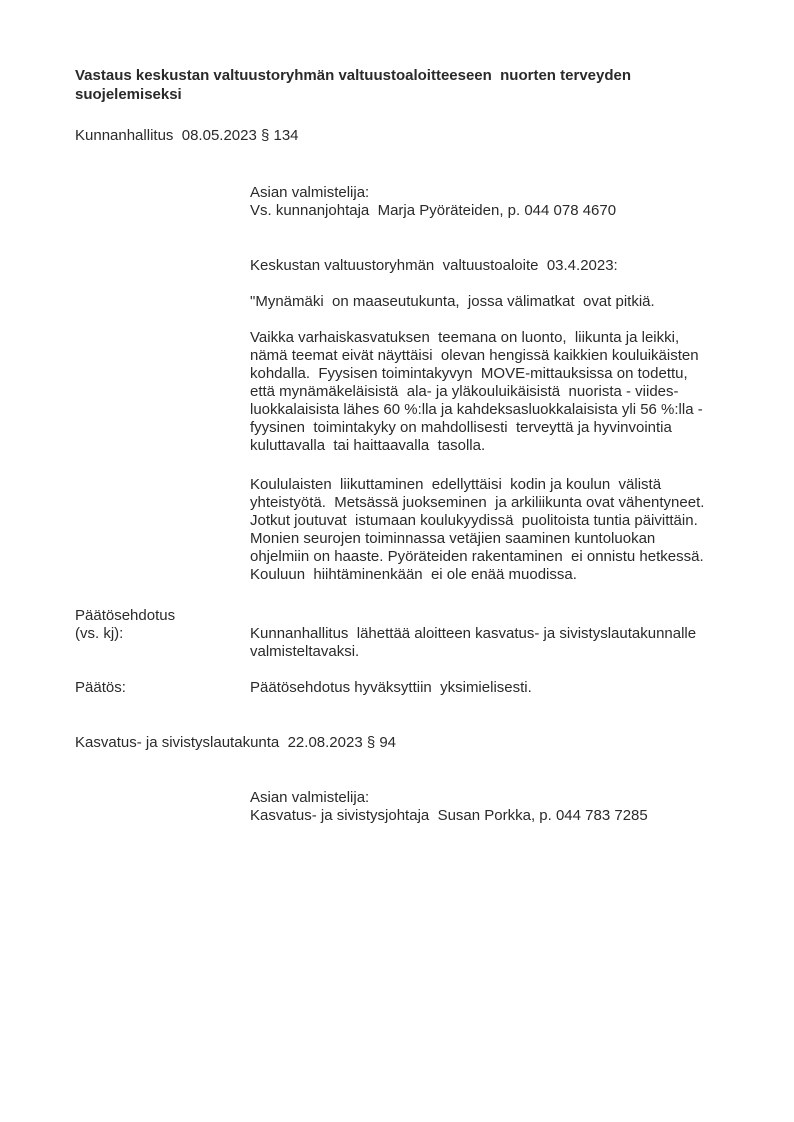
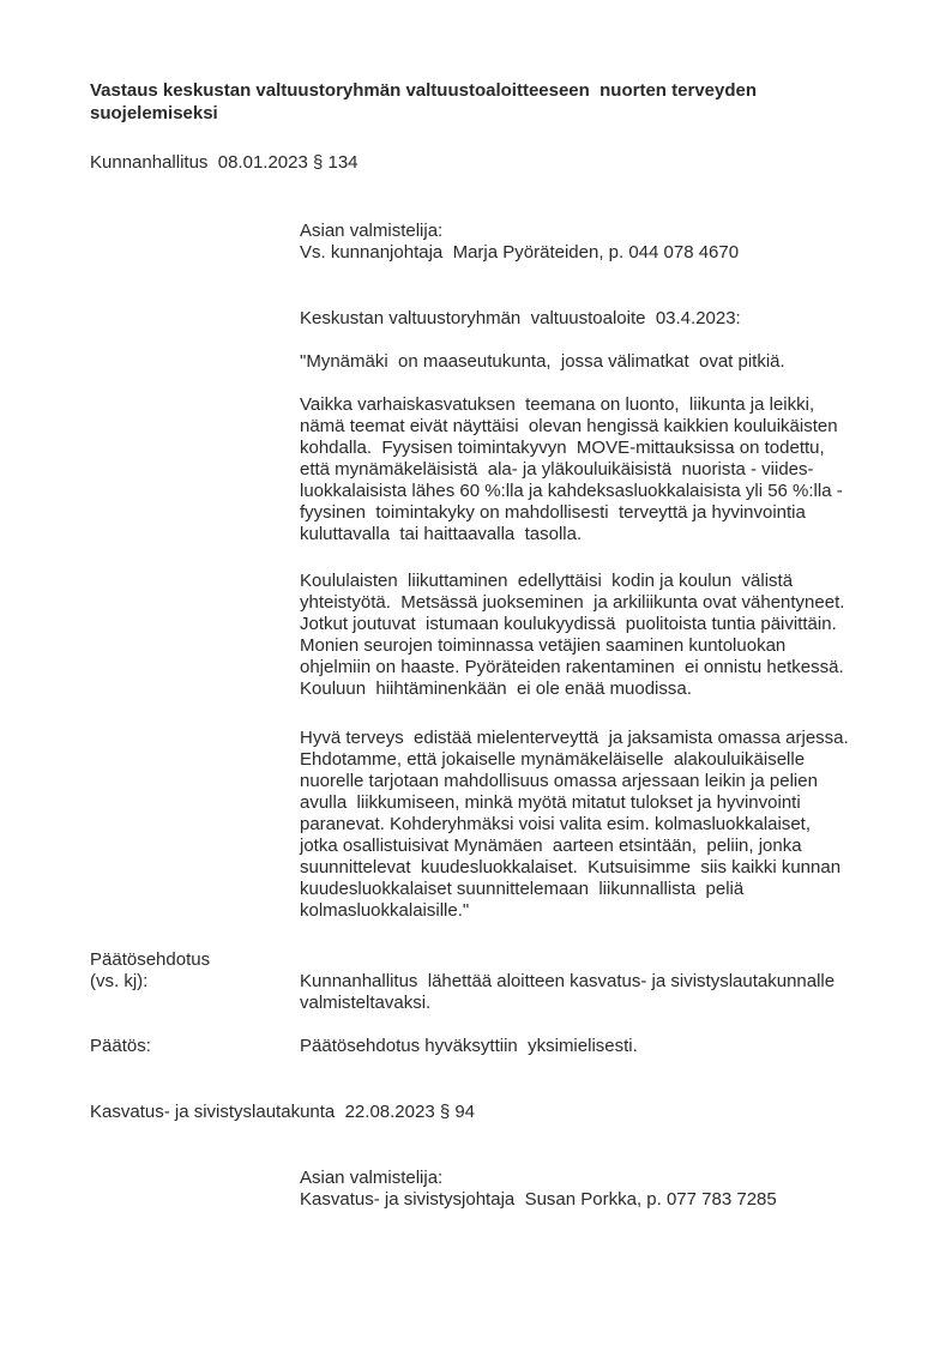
  Vastaus keskustan valtuustoryhmän valtuustoaloitteeseen nuorten terveyden
  suojelemiseksi
- Kunnanhallitus 08.05.2023 § 134
+ Kunnanhallitus 08.01.2023 § 134
  Asian valmistelija:
  Vs. kunnanjohtaja Marja Pyöräteiden, p. 044 078 4670
  Keskustan valtuustoryhmän valtuustoaloite 03.4.2023:
  "Mynämäki on maaseutukunta, jossa välimatkat ovat pitkiä.
  Vaikka varhaiskasvatuksen teemana on luonto, liikunta ja leikki,
  nämä teemat eivät näyttäisi olevan hengissä kaikkien kouluikäisten
  kohdalla. Fyysisen toimintakyvyn MOVE-mittauksissa on todettu,
  että mynämäkeläisistä ala- ja yläkouluikäisistä nuorista - viides-
  luokkalaisista lähes 60 %:lla ja kahdeksasluokkalaisista yli 56 %:lla -
  fyysinen toimintakyky on mahdollisesti terveyttä ja hyvinvointia
  kuluttavalla tai haittaavalla tasolla.
  Koululaisten liikuttaminen edellyttäisi kodin ja koulun välistä
  yhteistyötä. Metsässä juokseminen ja arkiliikunta ovat vähentyneet.
  Jotkut joutuvat istumaan koulukyydissä puolitoista tuntia päivittäin.
  Monien seurojen toiminnassa vetäjien saaminen kuntoluokan
  ohjelmiin on haaste. Pyöräteiden rakentaminen ei onnistu hetkessä.
  Kouluun hiihtäminenkään ei ole enää muodissa.
+ Hyvä terveys edistää mielenterveyttä ja jaksamista omassa arjessa.
+ Ehdotamme, että jokaiselle mynämäkeläiselle alakouluikäiselle
+ nuorelle tarjotaan mahdollisuus omassa arjessaan leikin ja pelien
+ avulla liikkumiseen, minkä myötä mitatut tulokset ja hyvinvointi
+ paranevat. Kohderyhmäksi voisi valita esim. kolmasluokkalaiset,
+ jotka osallistuisivat Mynämäen aarteen etsintään, peliin, jonka
+ suunnittelevat kuudesluokkalaiset. Kutsuisimme siis kaikki kunnan
+ kuudesluokkalaiset suunnittelemaan liikunnallista peliä
+ kolmasluokkalaisille."
  Päätösehdotus
  (vs. kj):
  Kunnanhallitus lähettää aloitteen kasvatus- ja sivistyslautakunnalle
  valmisteltavaksi.
  Päätös:
  Päätösehdotus hyväksyttiin yksimielisesti.
  Kasvatus- ja sivistyslautakunta 22.08.2023 § 94
  Asian valmistelija:
- Kasvatus- ja sivistysjohtaja Susan Porkka, p. 044 783 7285
+ Kasvatus- ja sivistysjohtaja Susan Porkka, p. 077 783 7285
